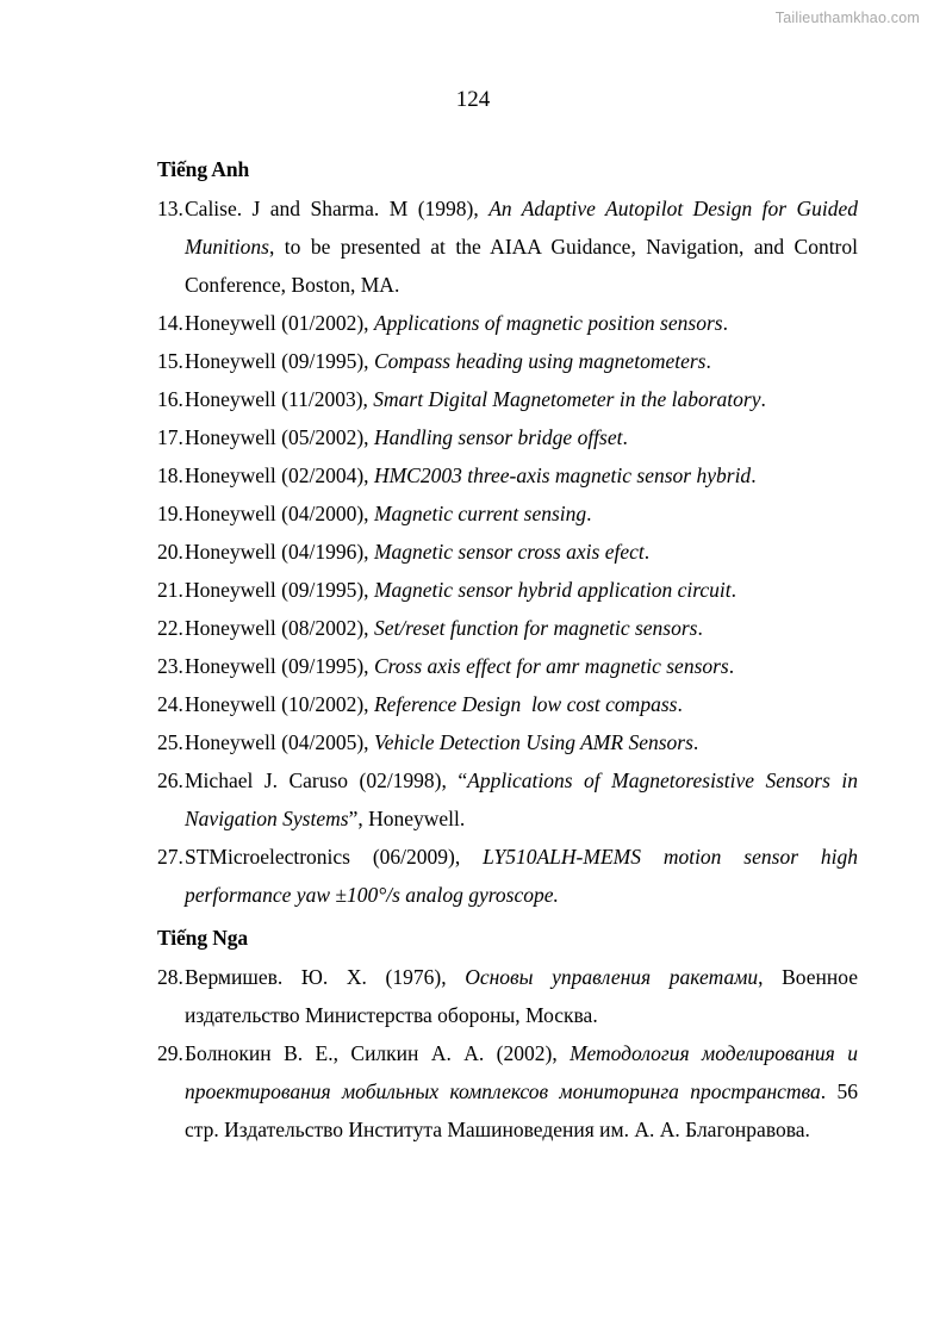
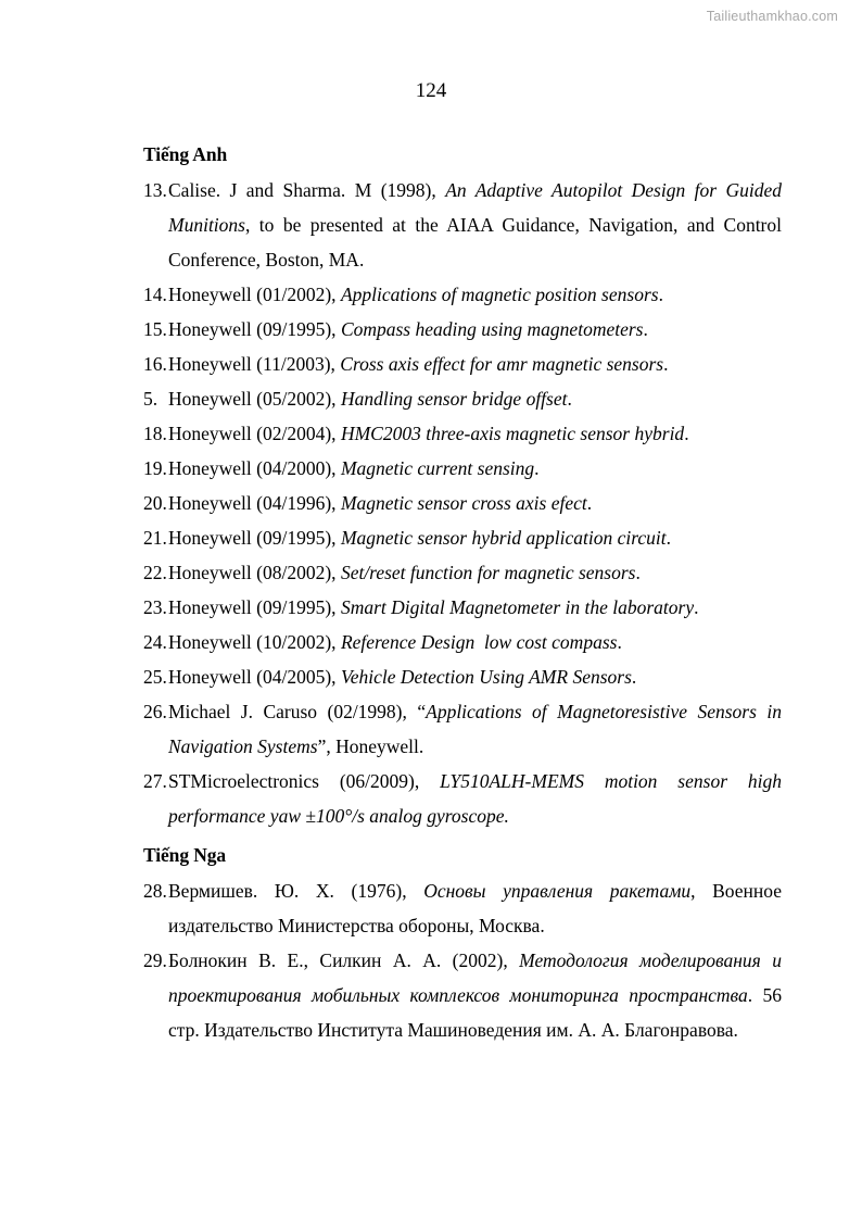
  Tailieuthamkhao.com
  124
  Tiếng Anh
  13.
  Calise. J and Sharma. M (1998), An Adaptive Autopilot Design for Guided Munitions, to be presented at the AIAA Guidance, Navigation, and Control Conference, Boston, MA.
  14.
  Honeywell (01/2002), Applications of magnetic position sensors.
  15.
  Honeywell (09/1995), Compass heading using magnetometers.
  16.
- Honeywell (11/2003), Smart Digital Magnetometer in the laboratory.
+ Honeywell (11/2003), Cross axis effect for amr magnetic sensors.
- 17.
+ 5.
  Honeywell (05/2002), Handling sensor bridge offset.
  18.
  Honeywell (02/2004), HMC2003 three-axis magnetic sensor hybrid.
  19.
  Honeywell (04/2000), Magnetic current sensing.
  20.
  Honeywell (04/1996), Magnetic sensor cross axis efect.
  21.
  Honeywell (09/1995), Magnetic sensor hybrid application circuit.
  22.
  Honeywell (08/2002), Set/reset function for magnetic sensors.
  23.
- Honeywell (09/1995), Cross axis effect for amr magnetic sensors.
+ Honeywell (09/1995), Smart Digital Magnetometer in the laboratory.
  24.
  Honeywell (10/2002), Reference Design low cost compass.
  25.
  Honeywell (04/2005), Vehicle Detection Using AMR Sensors.
  26.
  Michael J. Caruso (02/1998), “Applications of Magnetoresistive Sensors in Navigation Systems”, Honeywell.
  27.
  STMicroelectronics (06/2009), LY510ALH-MEMS motion sensor high performance yaw ±100°/s analog gyroscope.
  Tiếng Nga
  28.
  Вермишев. Ю. Х. (1976), Основы управления ракетами, Военное издательство Министерства обороны, Москва.
  29.
  Болнокин В. Е., Силкин А. А. (2002), Методология моделирования и проектирования мобильных комплексов мониторинга пространства. 56 стр. Издательство Института Машиноведения им. А. А. Благонравова.
